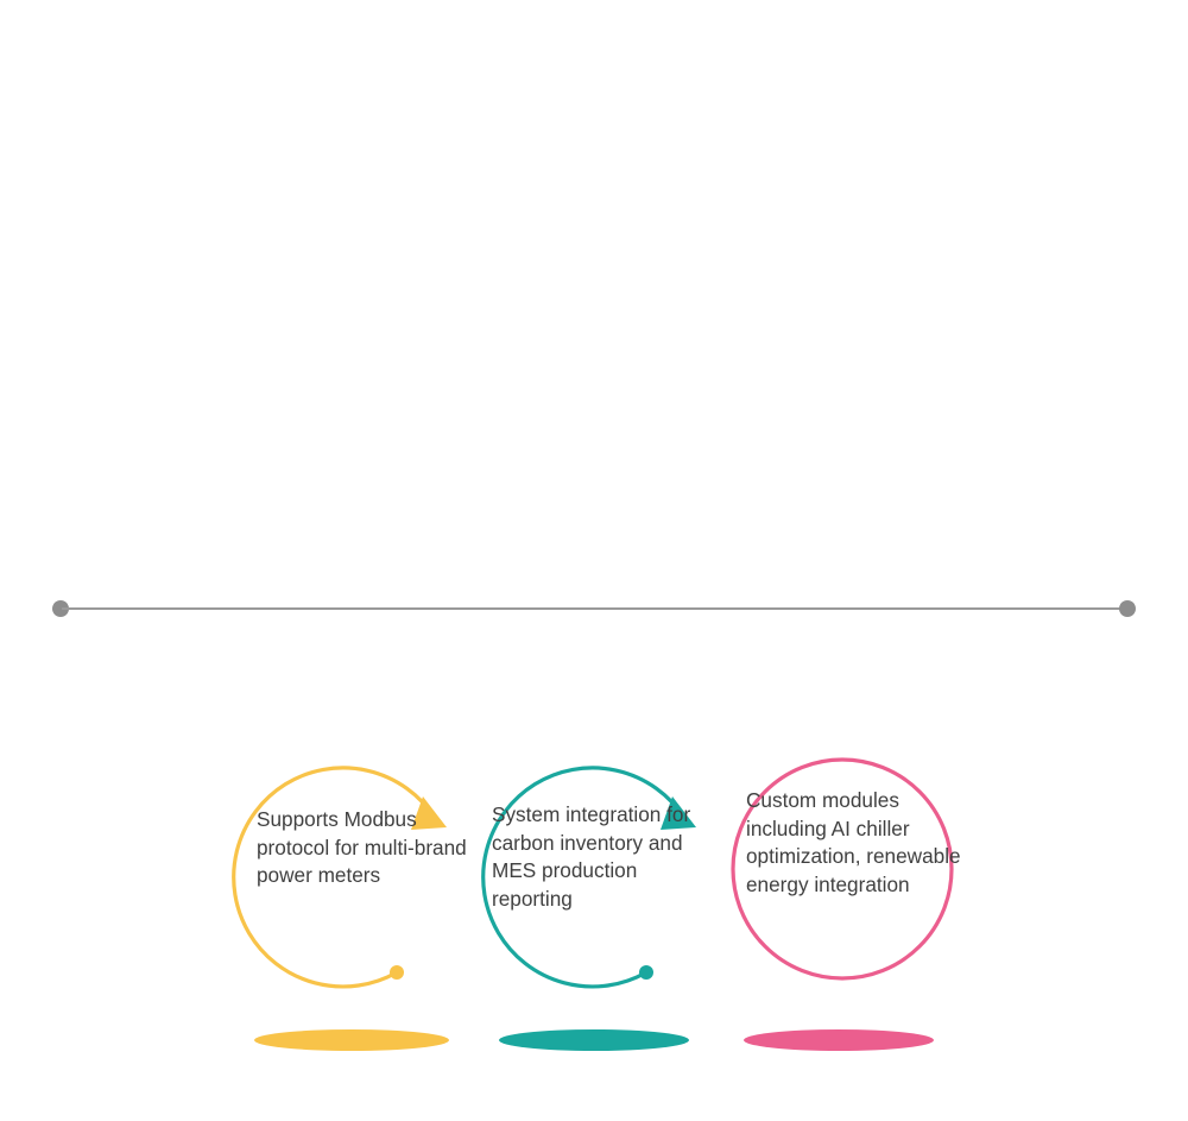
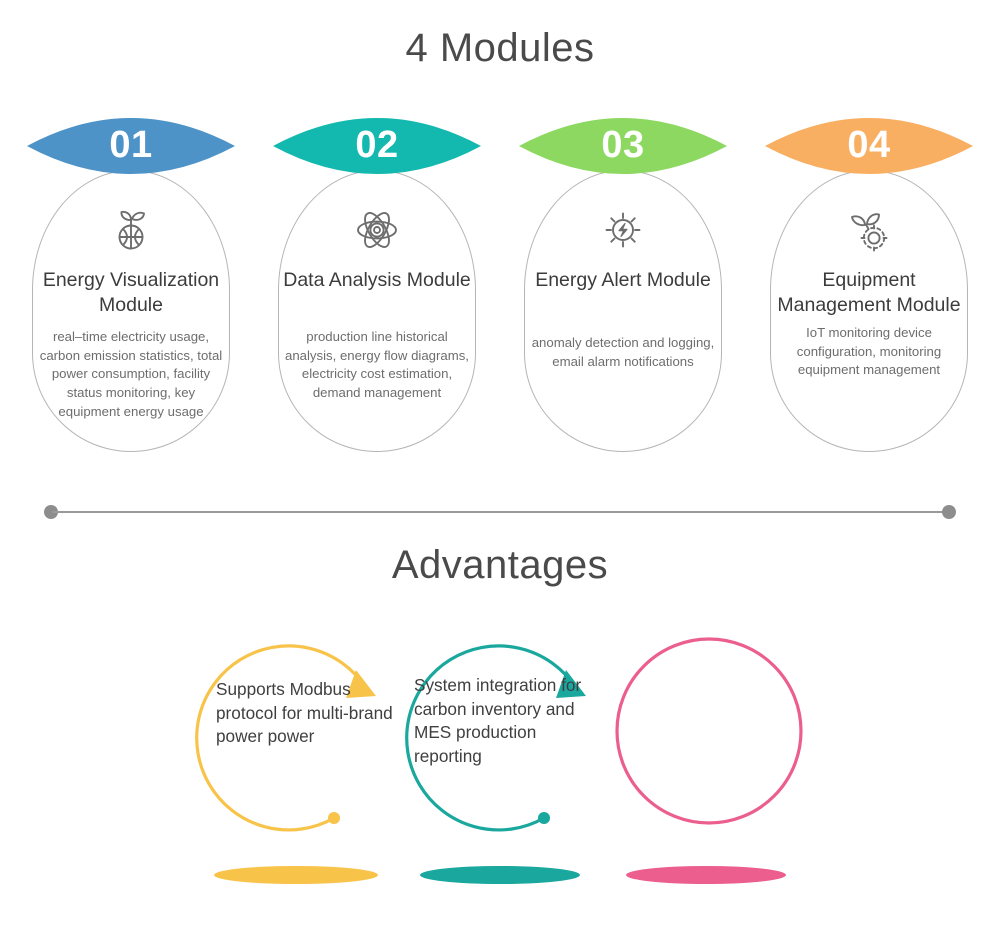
+ 4 Modules
+ 01
+ Energy Visualization Module
+ real–time electricity usage, carbon emission statistics, total power consumption, facility status monitoring, key equipment energy usage
+ 02
+ Data Analysis Module
+ production line historical analysis, energy flow diagrams, electricity cost estimation, demand management
+ 03
+ Energy Alert Module
+ anomaly detection and logging, email alarm notifications
+ 04
+ Equipment Management Module
+ IoT monitoring device configuration, monitoring equipment management
+ Advantages
- Supports Modbus protocol for multi-brand power meters
+ Supports Modbus protocol for multi-brand power power
  System integration for carbon inventory and MES production reporting
- Custom modules including AI chiller optimization, renewable energy integration
